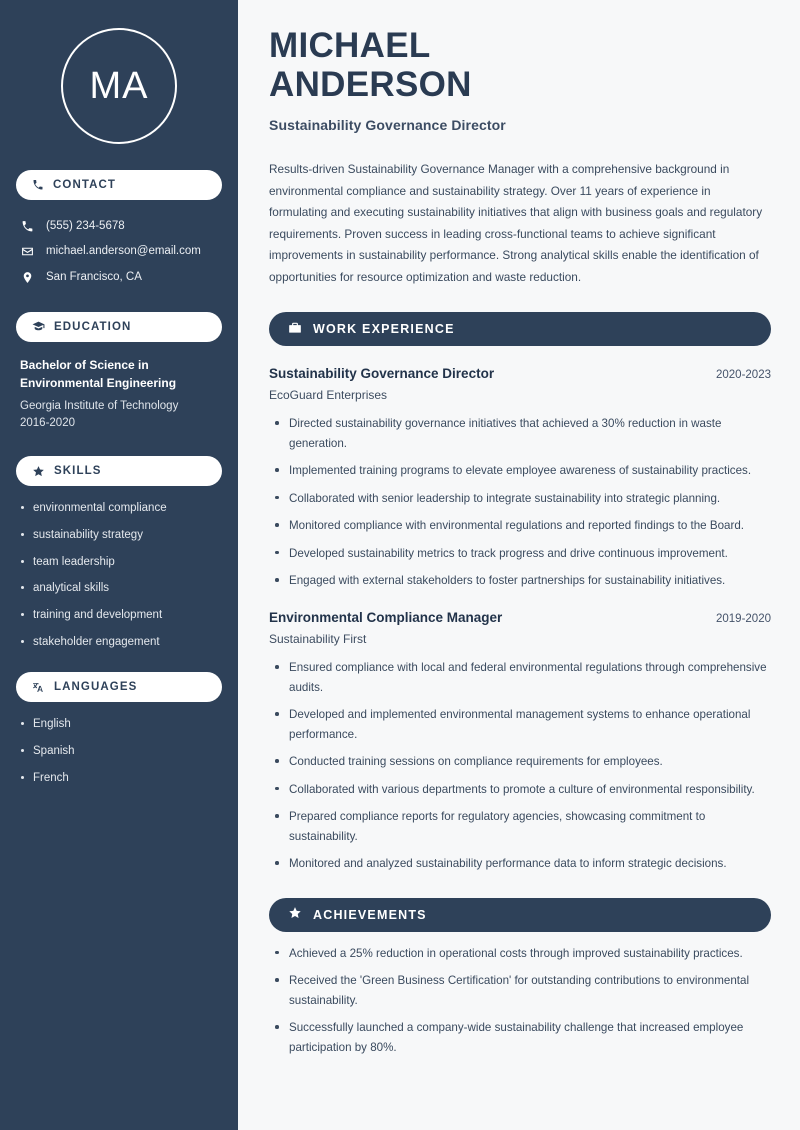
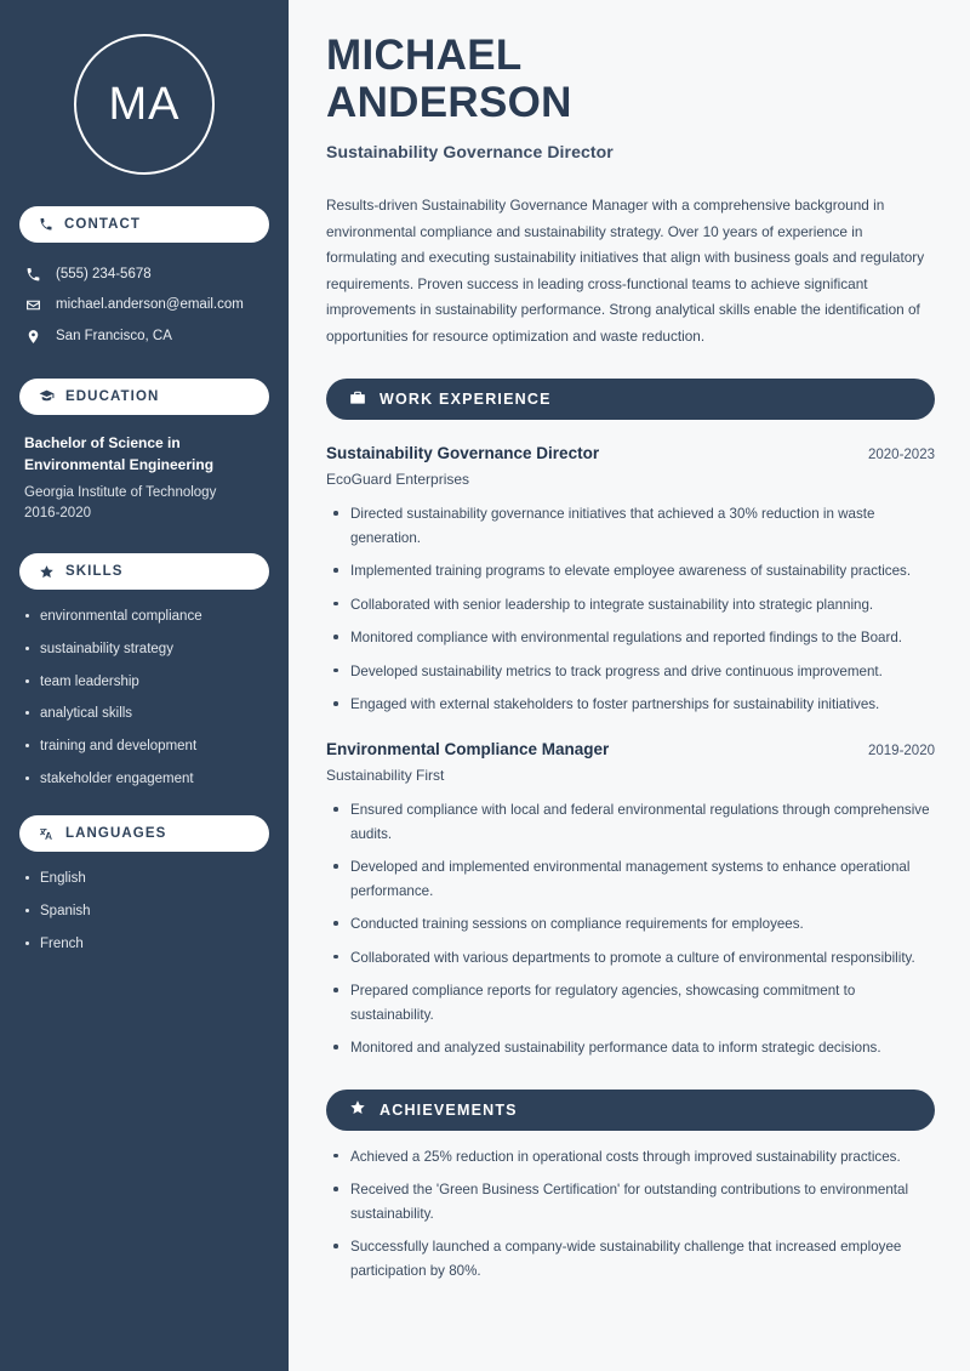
  MA
  CONTACT
  (555) 234-5678
  michael.anderson@email.com
  San Francisco, CA
  EDUCATION
  Bachelor of Science in Environmental Engineering
  Georgia Institute of Technology
  2016-2020
  SKILLS
  environmental compliance
  sustainability strategy
  team leadership
  analytical skills
  training and development
  stakeholder engagement
  LANGUAGES
  English
  Spanish
  French
  MICHAEL
  ANDERSON
  Sustainability Governance Director
- Results-driven Sustainability Governance Manager with a comprehensive background in environmental compliance and sustainability strategy. Over 11 years of experience in formulating and executing sustainability initiatives that align with business goals and regulatory requirements. Proven success in leading cross-functional teams to achieve significant improvements in sustainability performance. Strong analytical skills enable the identification of opportunities for resource optimization and waste reduction.
+ Results-driven Sustainability Governance Manager with a comprehensive background in environmental compliance and sustainability strategy. Over 10 years of experience in formulating and executing sustainability initiatives that align with business goals and regulatory requirements. Proven success in leading cross-functional teams to achieve significant improvements in sustainability performance. Strong analytical skills enable the identification of opportunities for resource optimization and waste reduction.
  WORK EXPERIENCE
  Sustainability Governance Director
  2020-2023
  EcoGuard Enterprises
  Directed sustainability governance initiatives that achieved a 30% reduction in waste generation.
  Implemented training programs to elevate employee awareness of sustainability practices.
  Collaborated with senior leadership to integrate sustainability into strategic planning.
  Monitored compliance with environmental regulations and reported findings to the Board.
  Developed sustainability metrics to track progress and drive continuous improvement.
  Engaged with external stakeholders to foster partnerships for sustainability initiatives.
  Environmental Compliance Manager
  2019-2020
  Sustainability First
  Ensured compliance with local and federal environmental regulations through comprehensive audits.
  Developed and implemented environmental management systems to enhance operational performance.
  Conducted training sessions on compliance requirements for employees.
  Collaborated with various departments to promote a culture of environmental responsibility.
  Prepared compliance reports for regulatory agencies, showcasing commitment to sustainability.
  Monitored and analyzed sustainability performance data to inform strategic decisions.
  ACHIEVEMENTS
  Achieved a 25% reduction in operational costs through improved sustainability practices.
  Received the 'Green Business Certification' for outstanding contributions to environmental sustainability.
  Successfully launched a company-wide sustainability challenge that increased employee participation by 80%.
